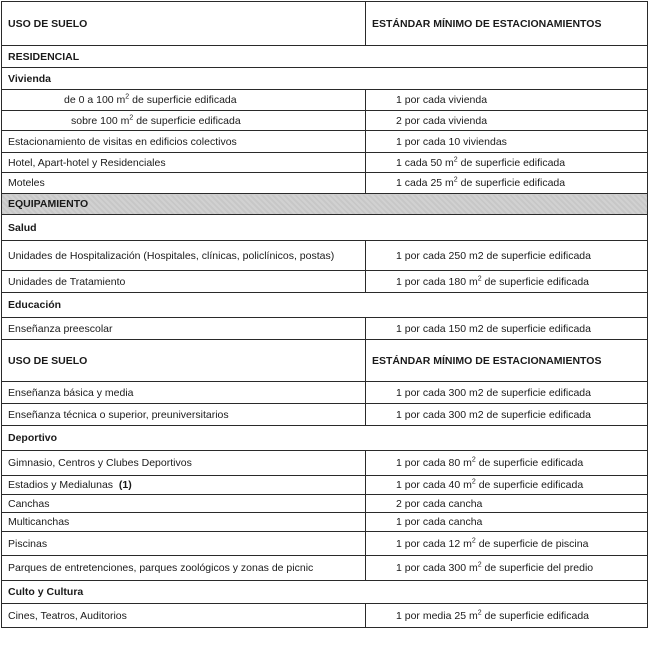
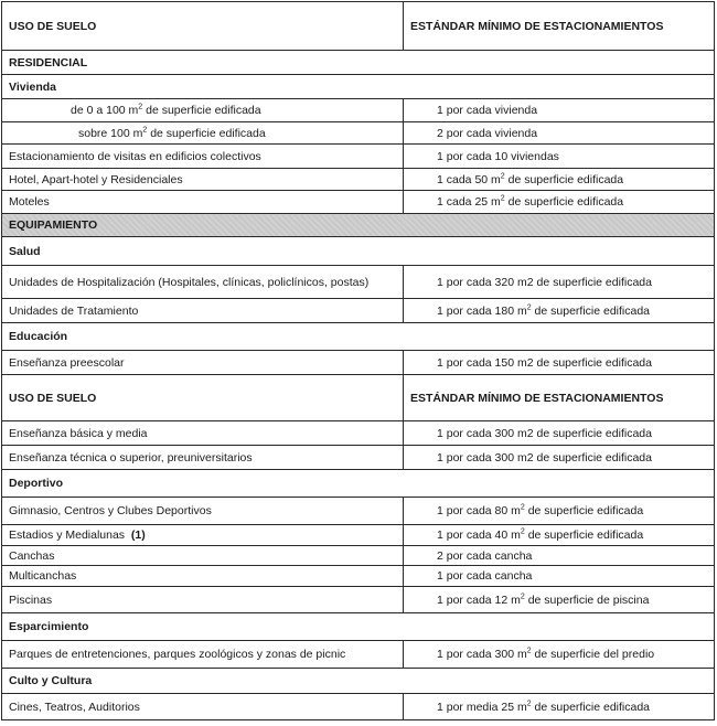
  USO DE SUELO	ESTÁNDAR MÍNIMO DE ESTACIONAMIENTOS
  RESIDENCIAL
  Vivienda
  de 0 a 100 m de superficie edificada	1 por cada vivienda
  sobre 100 m de superficie edificada	2 por cada vivienda
  Estacionamiento de visitas en edificios colectivos	1 por cada 10 viviendas
  Hotel, Apart-hotel y Residenciales	1 cada 50 m de superficie edificada
  Moteles	1 cada 25 m de superficie edificada
  EQUIPAMIENTO
  Salud
- Unidades de Hospitalización (Hospitales, clínicas, policlínicos, postas)	1 por cada 250 m2 de superficie edificada
+ Unidades de Hospitalización (Hospitales, clínicas, policlínicos, postas)	1 por cada 320 m2 de superficie edificada
  Unidades de Tratamiento	1 por cada 180 m de superficie edificada
  Educación
  Enseñanza preescolar	1 por cada 150 m2 de superficie edificada
  USO DE SUELO	ESTÁNDAR MÍNIMO DE ESTACIONAMIENTOS
  Enseñanza básica y media	1 por cada 300 m2 de superficie edificada
  Enseñanza técnica o superior, preuniversitarios	1 por cada 300 m2 de superficie edificada
  Deportivo
  Gimnasio, Centros y Clubes Deportivos	1 por cada 80 m de superficie edificada
  Estadios y Medialunas (1)	1 por cada 40 m de superficie edificada
  Canchas	2 por cada cancha
  Multicanchas	1 por cada cancha
  Piscinas	1 por cada 12 m de superficie de piscina
+ Esparcimiento
  Parques de entretenciones, parques zoológicos y zonas de picnic	1 por cada 300 m de superficie del predio
  Culto y Cultura
  Cines, Teatros, Auditorios	1 por media 25 m de superficie edificada
